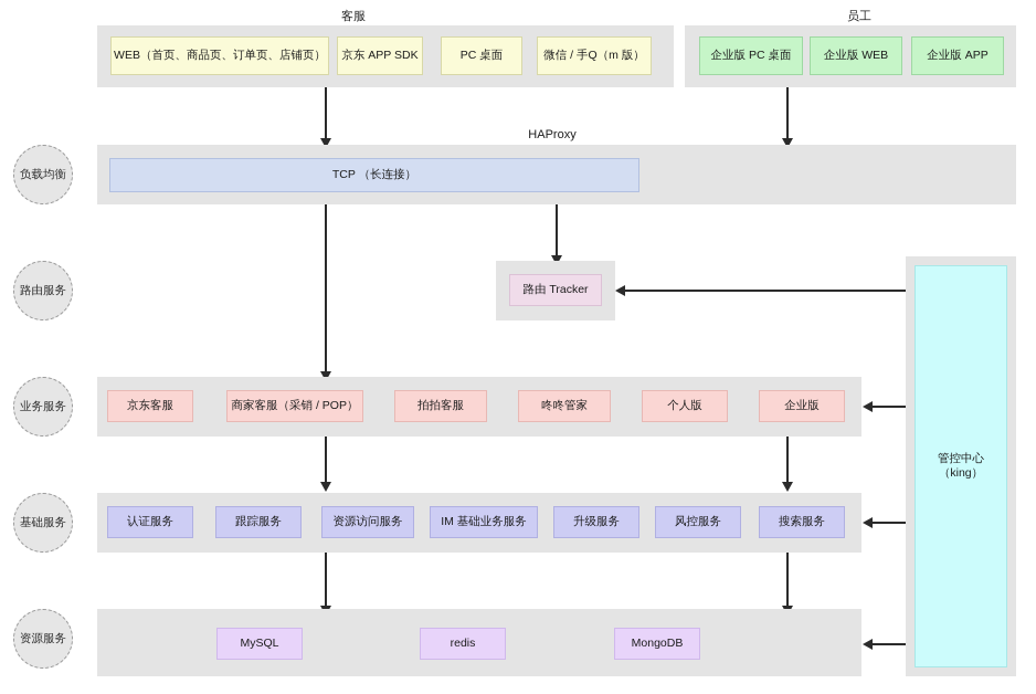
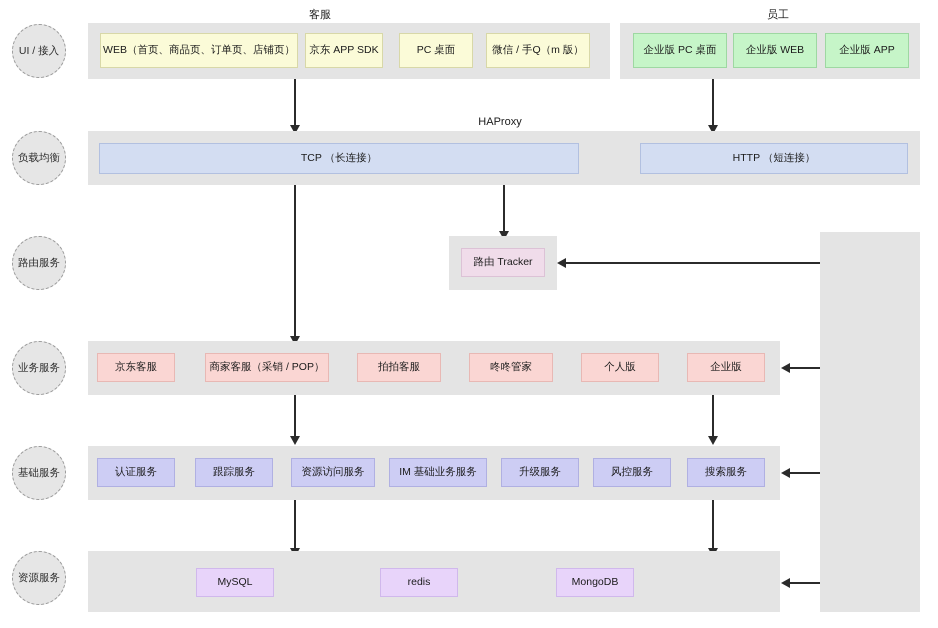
+ UI / 接入
  负载均衡
  路由服务
  业务服务
  基础服务
  资源服务
  客服
  员工
  HAProxy
  WEB（首页、商品页、订单页、店铺页）
  京东 APP SDK
  PC 桌面
  微信 / 手Q（m 版）
  企业版 PC 桌面
  企业版 WEB
  企业版 APP
  TCP （长连接）
+ HTTP （短连接）
  路由 Tracker
  京东客服
  商家客服（采销 / POP）
  拍拍客服
  咚咚管家
  个人版
  企业版
  认证服务
  跟踪服务
  资源访问服务
  IM 基础业务服务
  升级服务
  风控服务
  搜索服务
  MySQL
  redis
  MongoDB
- 管控中心
- （king）
